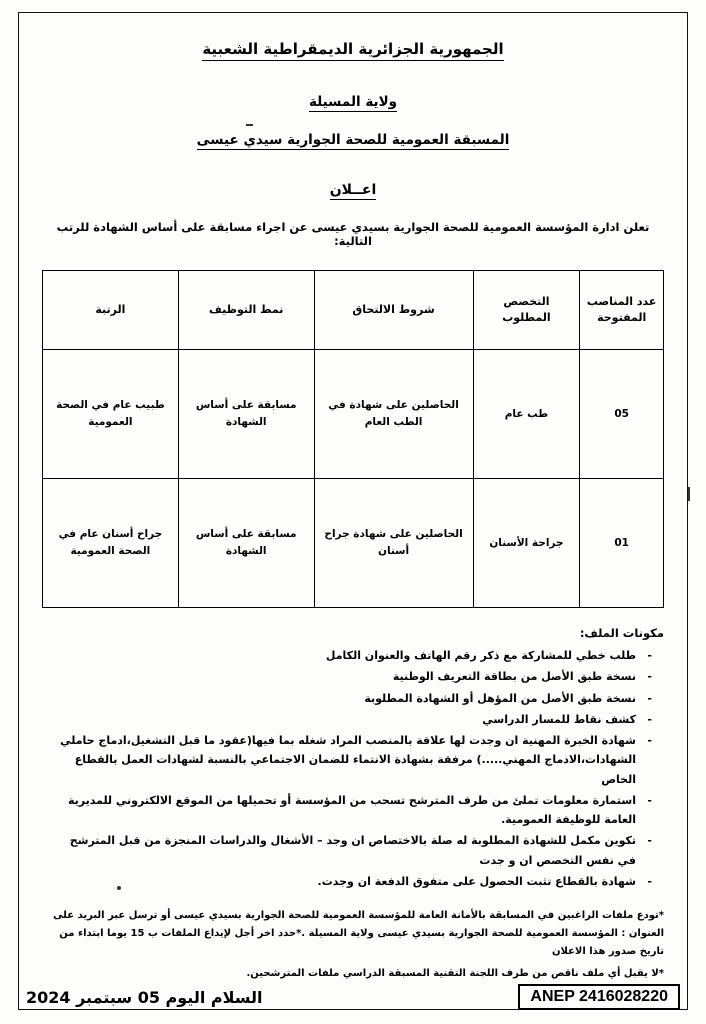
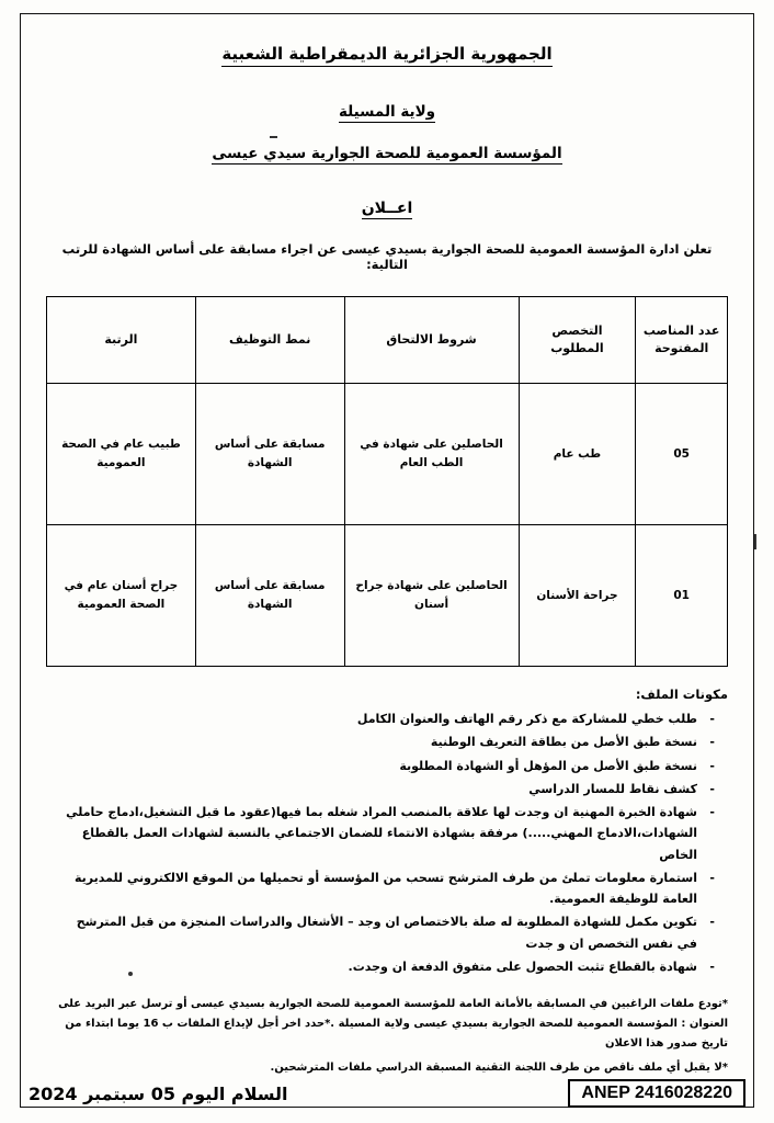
  الجمهورية الجزائرية الديمقراطية الشعبية
  ولاية المسيلة
- المسبقة العمومية للصحة الجوارية سيدي عيسى
+ المؤسسة العمومية للصحة الجوارية سيدي عيسى
  اعــلان
  تعلن ادارة المؤسسة العمومية للصحة الجوارية بسيدي عيسى عن اجراء مسابقة على أساس الشهادة للرتب التالية:
  عدد المناصب المفتوحة	التخصص المطلوب	شروط الالتحاق	نمط التوظيف	الرتبة
  05	طب عام	الحاصلين على شهادة في الطب العام	مسابقة على أساس الشهادة	طبيب عام في الصحة العمومية
  01	جراحة الأسنان	الحاصلين على شهادة جراح أسنان	مسابقة على أساس الشهادة	جراح أسنان عام في الصحة العمومية
  مكونات الملف:
  طلب خطي للمشاركة مع ذكر رقم الهاتف والعنوان الكامل
  نسخة طبق الأصل من بطاقة التعريف الوطنية
  نسخة طبق الأصل من المؤهل أو الشهادة المطلوبة
  كشف نقاط للمسار الدراسي
  شهادة الخبرة المهنية ان وجدت لها علاقة بالمنصب المراد شغله بما فيها(عقود ما قبل التشغيل،ادماج حاملي الشهادات،الادماج المهني.....) مرفقة بشهادة الانتماء للضمان الاجتماعي بالنسبة لشهادات العمل بالقطاع الخاص
  استمارة معلومات تملئ من طرف المترشح تسحب من المؤسسة أو تحميلها من الموقع الالكتروني للمديرية العامة للوظيفة العمومية.
  تكوين مكمل للشهادة المطلوبة له صلة بالاختصاص ان وجد – الأشغال والدراسات المنجزة من قبل المترشح في نفس التخصص ان و جدت
  شهادة بالقطاع تثبت الحصول على متفوق الدفعة ان وجدت.
- *تودع ملفات الراغبين في المسابقة بالأمانة العامة للمؤسسة العمومية للصحة الجوارية بسيدي عيسى أو ترسل عبر البريد على العنوان : المؤسسة العمومية للصحة الجوارية بسيدي عيسى ولاية المسيلة .*حدد اخر أجل لإيداع الملفات ب 15 يوما ابتداء من تاريخ صدور هذا الاعلان
+ *تودع ملفات الراغبين في المسابقة بالأمانة العامة للمؤسسة العمومية للصحة الجوارية بسيدي عيسى أو ترسل عبر البريد على العنوان : المؤسسة العمومية للصحة الجوارية بسيدي عيسى ولاية المسيلة .*حدد اخر أجل لإيداع الملفات ب 16 يوما ابتداء من تاريخ صدور هذا الاعلان
  *لا يقبل أي ملف ناقص من طرف اللجنة التقنية المسبقة الدراسي ملفات المترشحين.
  ANEP 2416028220
  السلام اليوم 05 سبتمبر 2024
